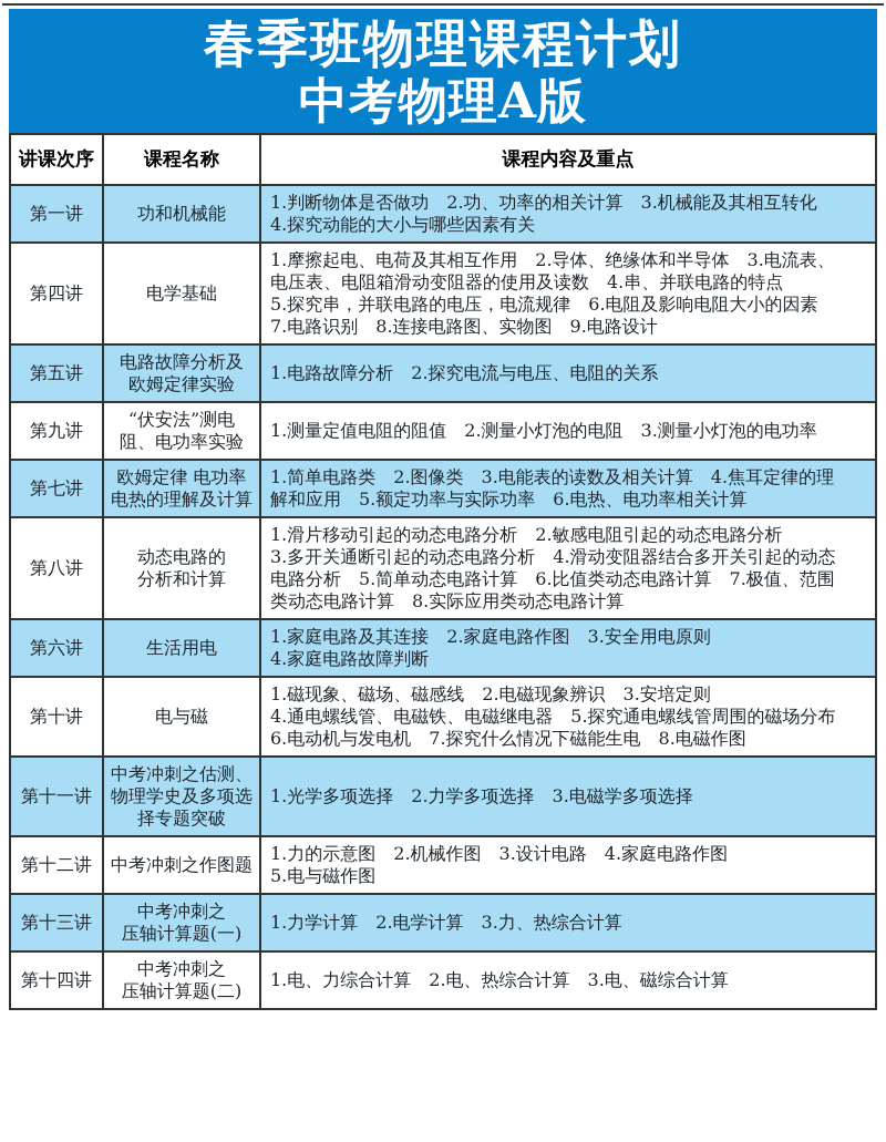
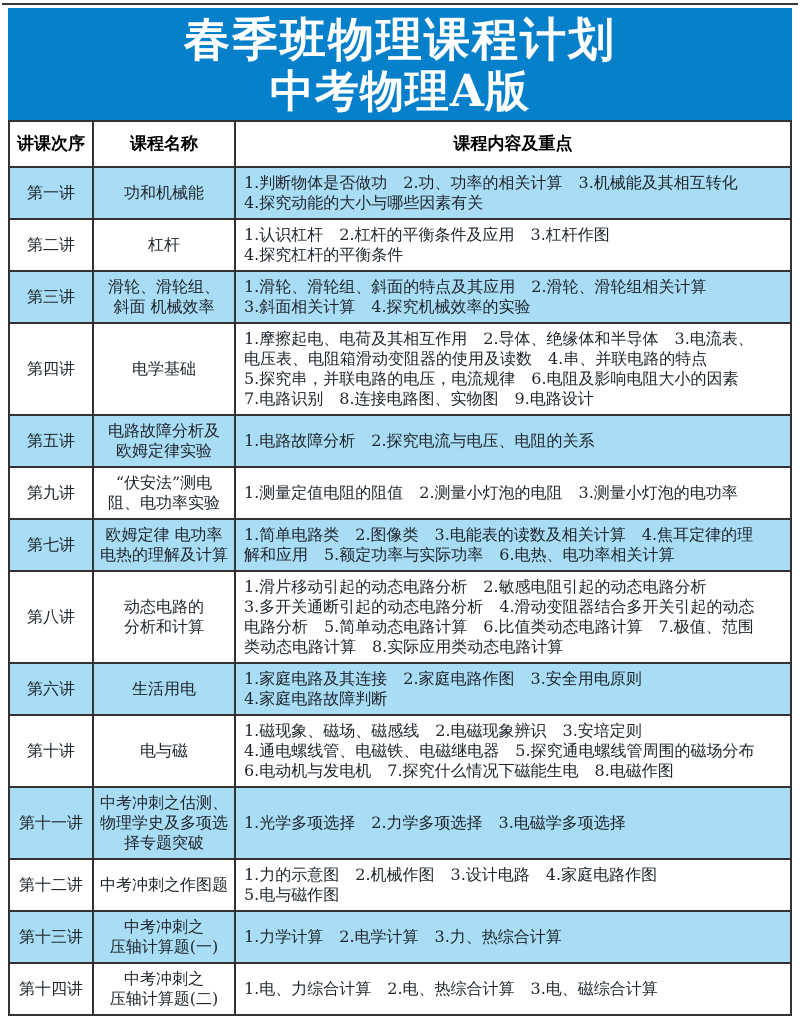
  春季班物理课程计划
  中考物理A版
  讲课次序	课程名称	课程内容及重点
  第一讲	功和机械能	1.判断物体是否做功 2.功、功率的相关计算 3.机械能及其相互转化 4.探究动能的大小与哪些因素有关
+ 第二讲	杠杆	1.认识杠杆 2.杠杆的平衡条件及应用 3.杠杆作图 4.探究杠杆的平衡条件
+ 第三讲	滑轮、滑轮组、 斜面 机械效率	1.滑轮、滑轮组、斜面的特点及其应用 2.滑轮、滑轮组相关计算 3.斜面相关计算 4.探究机械效率的实验
  第四讲	电学基础	1.摩擦起电、电荷及其相互作用 2.导体、绝缘体和半导体 3.电流表、 电压表、电阻箱滑动变阻器的使用及读数 4.串、并联电路的特点 5.探究串，并联电路的电压，电流规律 6.电阻及影响电阻大小的因素 7.电路识别 8.连接电路图、实物图 9.电路设计
  第五讲	电路故障分析及 欧姆定律实验	1.电路故障分析 2.探究电流与电压、电阻的关系
  第九讲	“伏安法”测电 阻、电功率实验	1.测量定值电阻的阻值 2.测量小灯泡的电阻 3.测量小灯泡的电功率
  第七讲	欧姆定律 电功率 电热的理解及计算	1.简单电路类 2.图像类 3.电能表的读数及相关计算 4.焦耳定律的理 解和应用 5.额定功率与实际功率 6.电热、电功率相关计算
  第八讲	动态电路的 分析和计算	1.滑片移动引起的动态电路分析 2.敏感电阻引起的动态电路分析 3.多开关通断引起的动态电路分析 4.滑动变阻器结合多开关引起的动态 电路分析 5.简单动态电路计算 6.比值类动态电路计算 7.极值、范围 类动态电路计算 8.实际应用类动态电路计算
  第六讲	生活用电	1.家庭电路及其连接 2.家庭电路作图 3.安全用电原则 4.家庭电路故障判断
  第十讲	电与磁	1.磁现象、磁场、磁感线 2.电磁现象辨识 3.安培定则 4.通电螺线管、电磁铁、电磁继电器 5.探究通电螺线管周围的磁场分布 6.电动机与发电机 7.探究什么情况下磁能生电 8.电磁作图
  第十一讲	中考冲刺之估测、 物理学史及多项选 择专题突破	1.光学多项选择 2.力学多项选择 3.电磁学多项选择
  第十二讲	中考冲刺之作图题	1.力的示意图 2.机械作图 3.设计电路 4.家庭电路作图 5.电与磁作图
  第十三讲	中考冲刺之 压轴计算题(一)	1.力学计算 2.电学计算 3.力、热综合计算
  第十四讲	中考冲刺之 压轴计算题(二)	1.电、力综合计算 2.电、热综合计算 3.电、磁综合计算
